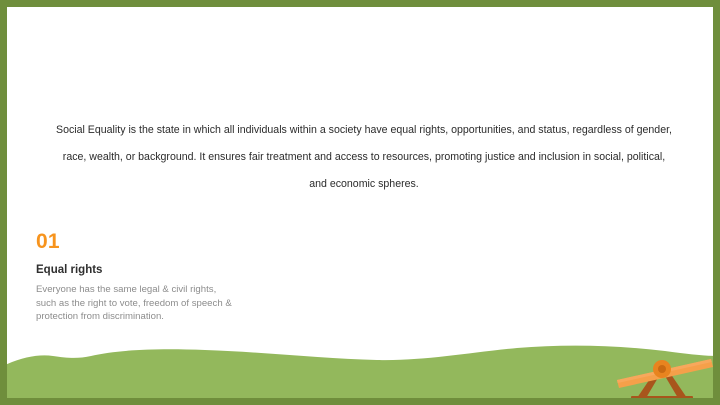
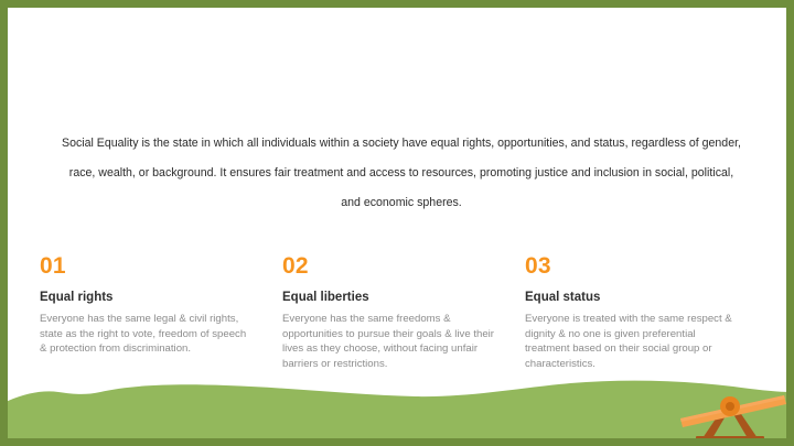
  Social Equality is the state in which all individuals within a society have equal rights, opportunities, and status, regardless of gender, race, wealth, or background. It ensures fair treatment and access to resources, promoting justice and inclusion in social, political, and economic spheres.
  01
  Equal rights
- Everyone has the same legal & civil rights, such as the right to vote, freedom of speech & protection from discrimination.
+ Everyone has the same legal & civil rights, state as the right to vote, freedom of speech & protection from discrimination.
+ 02
+ Equal liberties
+ Everyone has the same freedoms & opportunities to pursue their goals & live their lives as they choose, without facing unfair barriers or restrictions.
+ 03
+ Equal status
+ Everyone is treated with the same respect & dignity & no one is given preferential treatment based on their social group or characteristics.
